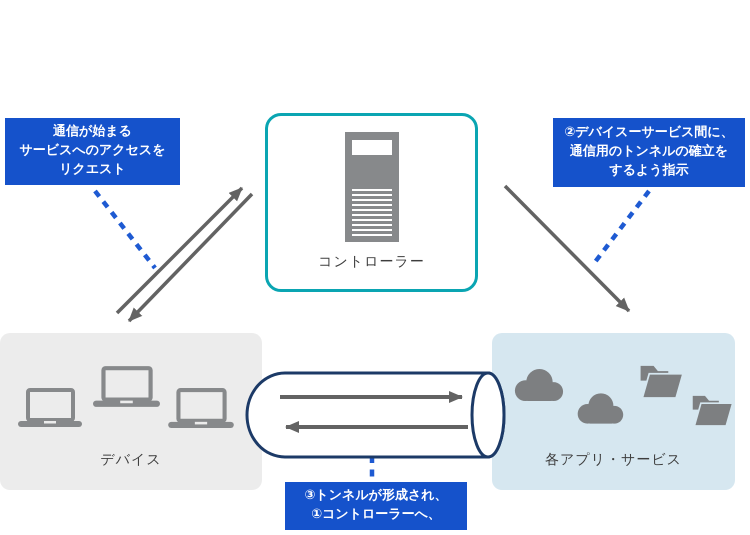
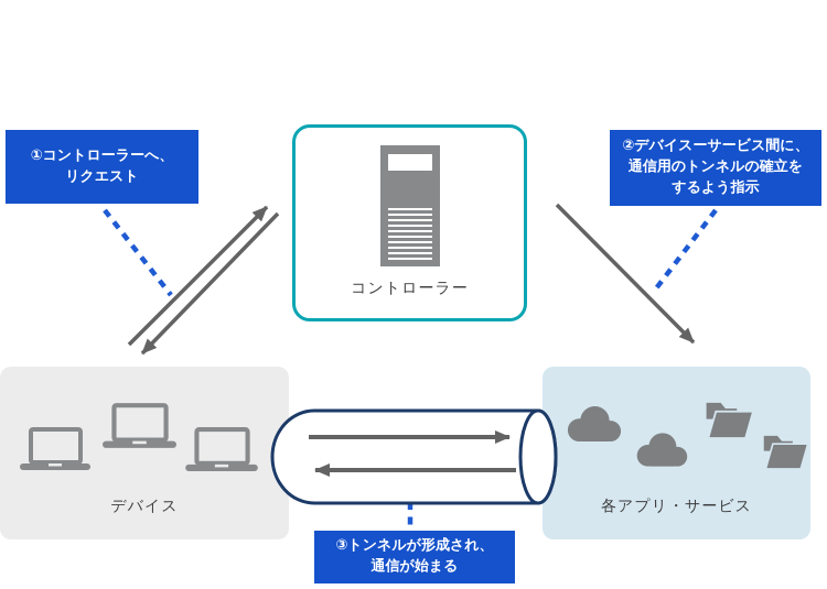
  デバイス
  各アプリ・サービス
  コントローラー
- 通信が始まる
+ ①コントローラーへ、
- サービスへのアクセスを
  リクエスト
  ②デバイスーサービス間に、
  通信用のトンネルの確立を
  するよう指示
  ③トンネルが形成され、
- ①コントローラーへ、
+ 通信が始まる
